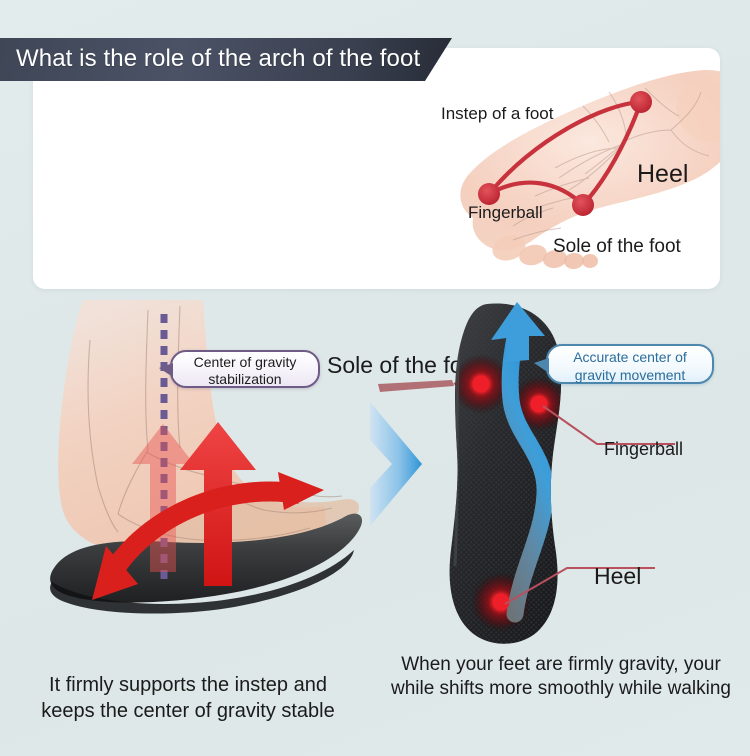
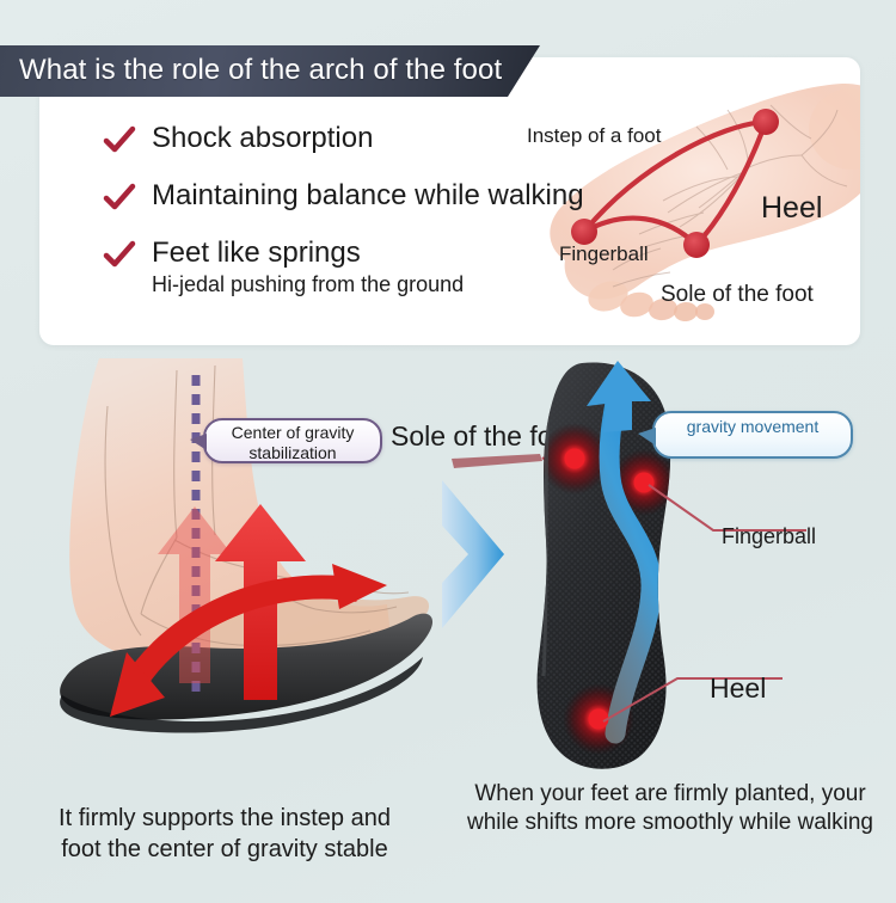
  Instep of a foot
  Heel
  Fingerball
  Sole of the foot
+ Shock absorption
+ Maintaining balance while walking
+ Feet like springs
+ Hi-jedal pushing from the ground
  What is the role of the arch of the foot
  Center of gravity
  stabilization
  Sole of the fo
  Fingerball
  Heel
- Accurate center of
  gravity movement
  It firmly supports the instep and
- keeps the center of gravity stable
+ foot the center of gravity stable
- When your feet are firmly gravity, your
+ When your feet are firmly planted, your
  while shifts more smoothly while walking
